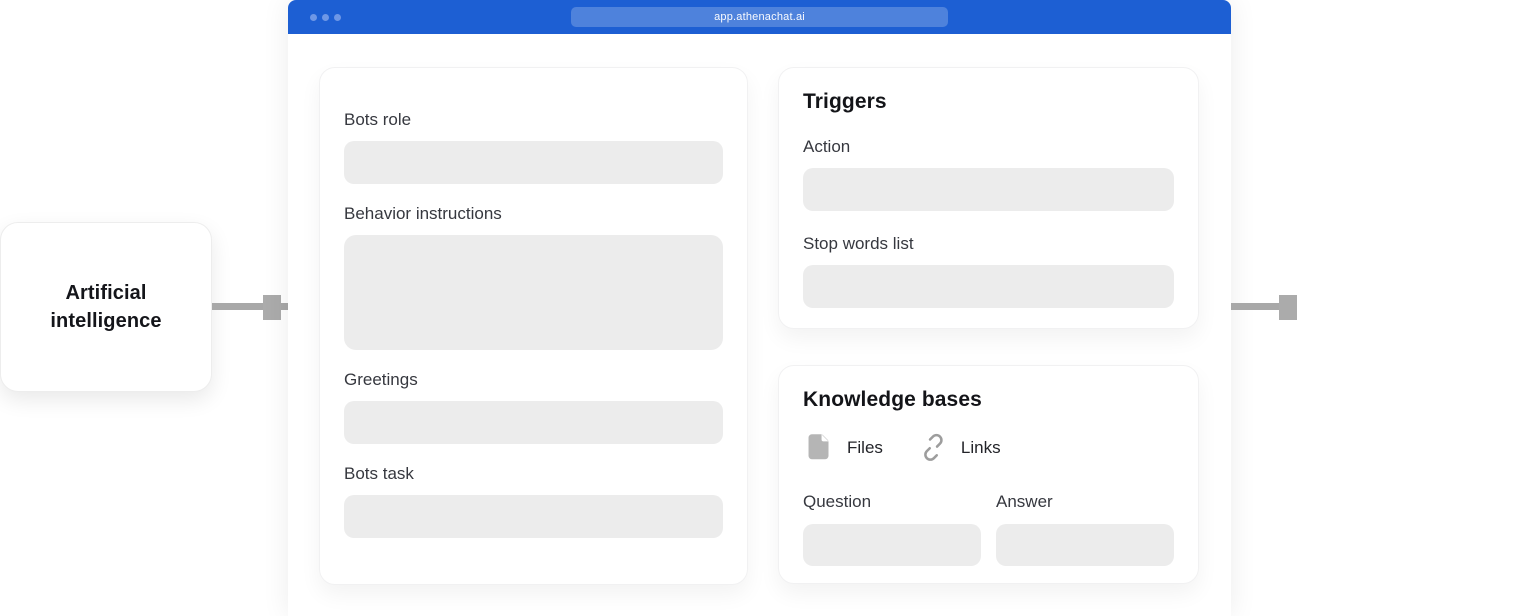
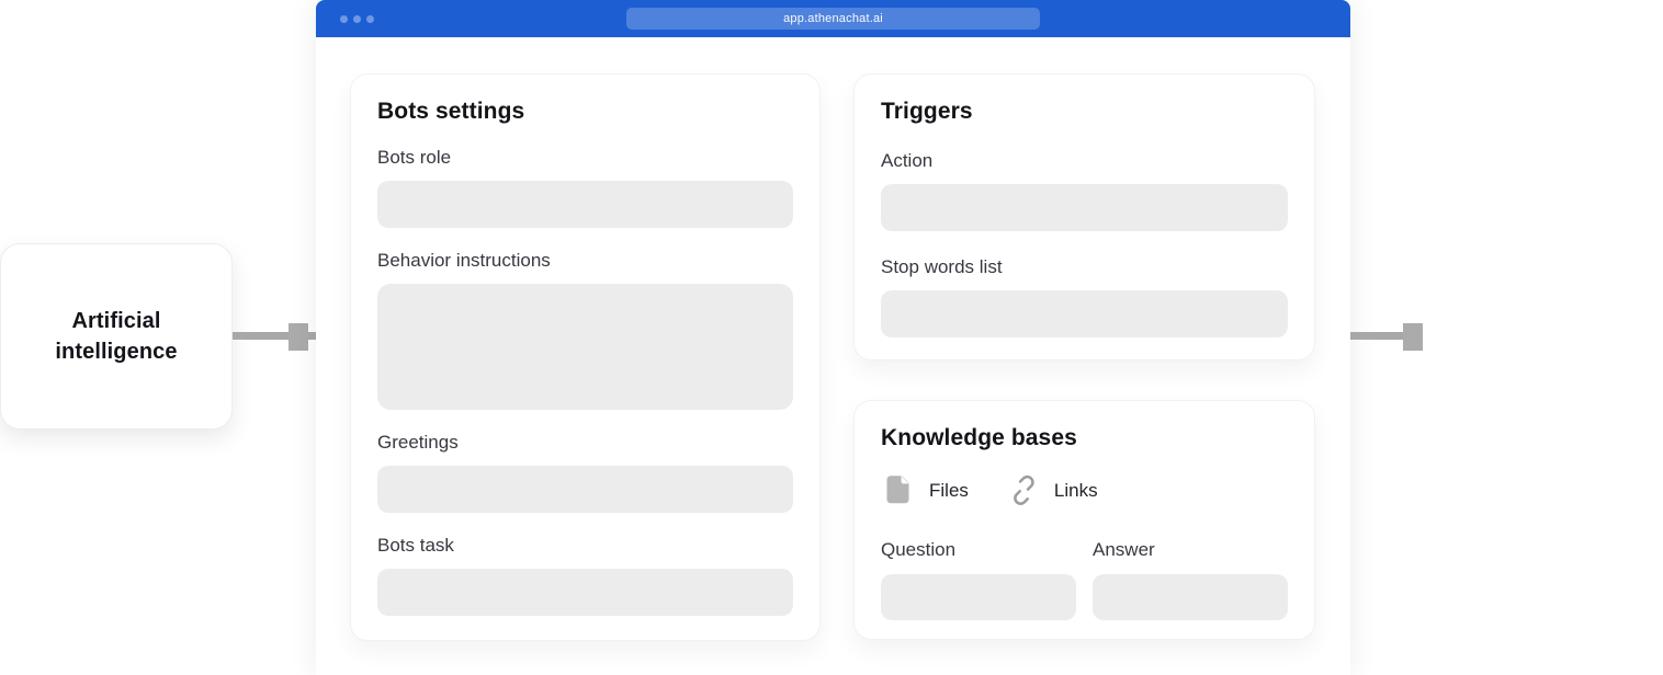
  Artificial intelligence
  app.athenachat.ai
+ Bots settings
  Bots role
  Behavior instructions
  Greetings
  Bots task
  Triggers
  Action
  Stop words list
  Knowledge bases
  Files
  Links
  Question
  Answer
